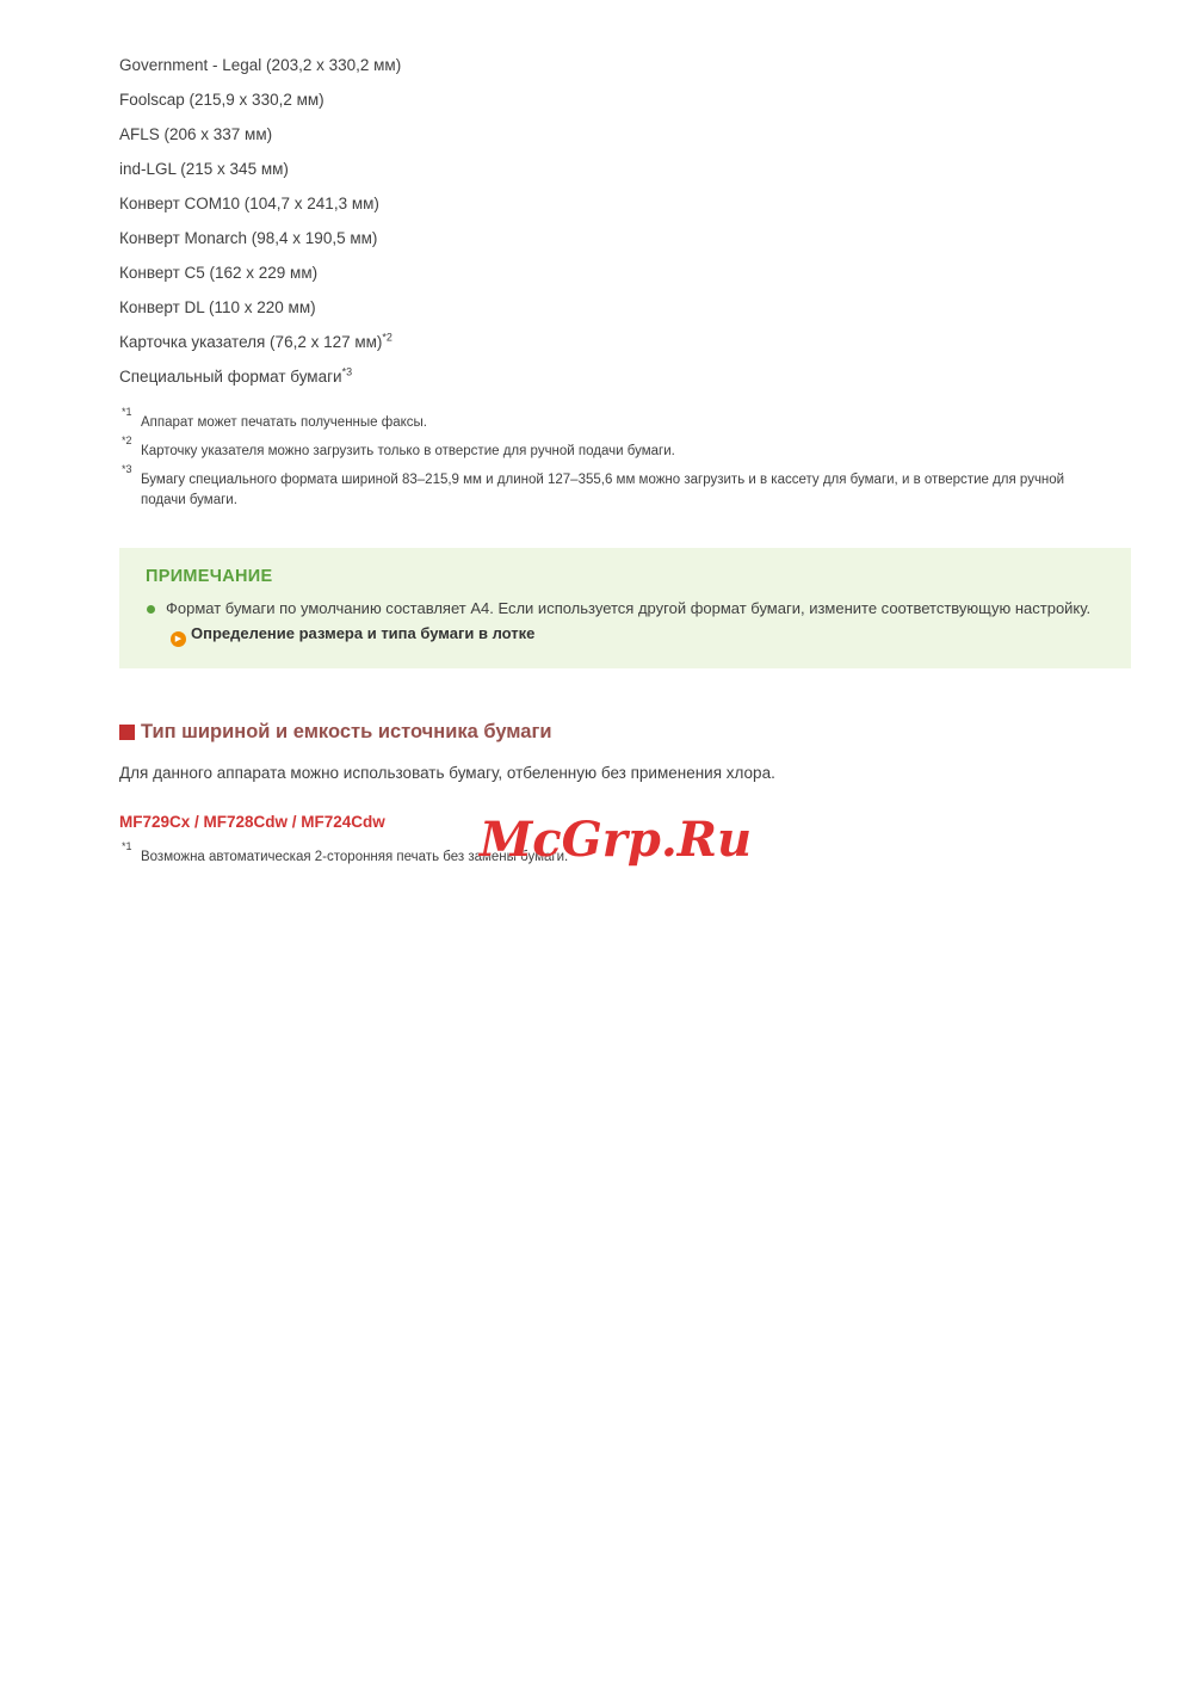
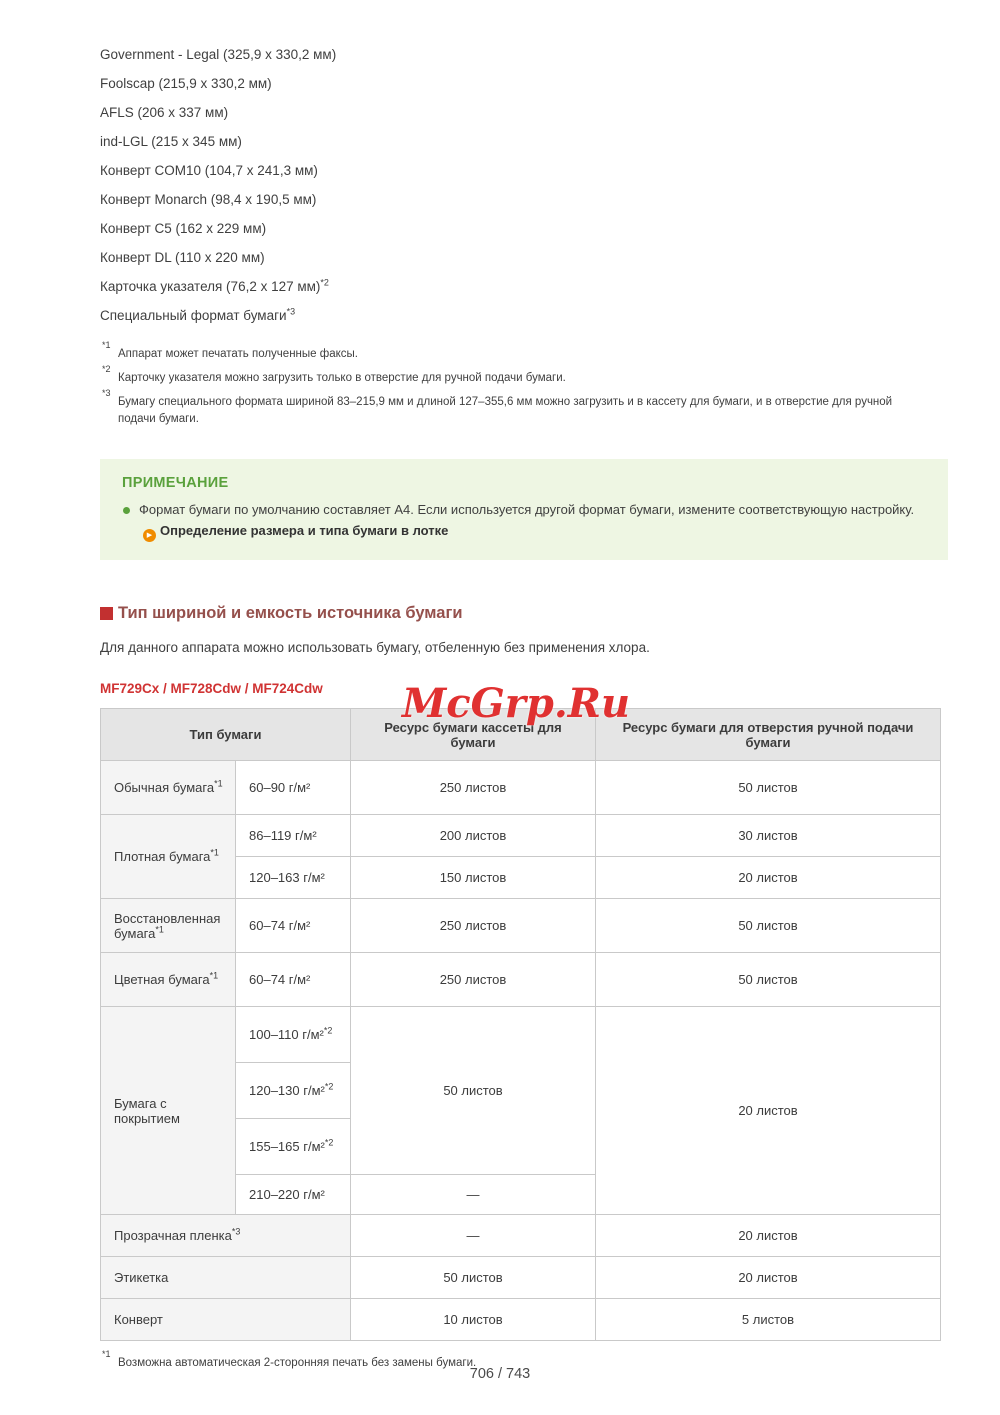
- Government - Legal (203,2 x 330,2 мм)
+ Government - Legal (325,9 x 330,2 мм)
  Foolscap (215,9 x 330,2 мм)
  AFLS (206 x 337 мм)
  ind-LGL (215 x 345 мм)
  Конверт COM10 (104,7 x 241,3 мм)
  Конверт Monarch (98,4 x 190,5 мм)
  Конверт C5 (162 x 229 мм)
  Конверт DL (110 x 220 мм)
  Карточка указателя (76,2 x 127 мм)*2
  Специальный формат бумаги*3
  *1
  Аппарат может печатать полученные факсы.
  *2
  Карточку указателя можно загрузить только в отверстие для ручной подачи бумаги.
  *3
  Бумагу специального формата шириной 83–215,9 мм и длиной 127–355,6 мм можно загрузить и в кассету для бумаги, и в отверстие для ручной подачи бумаги.
  ПРИМЕЧАНИЕ
  Формат бумаги по умолчанию составляет A4. Если используется другой формат бумаги, измените соответствующую настройку.Определение размера и типа бумаги в лотке
  Тип шириной и емкость источника бумаги
  Для данного аппарата можно использовать бумагу, отбеленную без применения хлора.
  MF729Cx / MF728Cdw / MF724Cdw
+ Тип бумаги	Ресурс бумаги кассеты для бумаги	Ресурс бумаги для отверстия ручной подачи бумаги
+ Обычная бумага*1	60–90 г/м²	250 листов	50 листов
+ Плотная бумага*1	86–119 г/м²	200 листов	30 листов
+ 120–163 г/м²	150 листов	20 листов
+ Восстановленная бумага*1	60–74 г/м²	250 листов	50 листов
+ Цветная бумага*1	60–74 г/м²	250 листов	50 листов
+ Бумага с покрытием	100–110 г/м²*2	50 листов	20 листов
+ 120–130 г/м²*2
+ 155–165 г/м²*2
+ 210–220 г/м²	—
+ Прозрачная пленка*3	—	20 листов
+ Этикетка	50 листов	20 листов
+ Конверт	10 листов	5 листов
  *1
  Возможна автоматическая 2-сторонняя печать без замены бумаги.
  McGrp.Ru
+ 706 / 743
